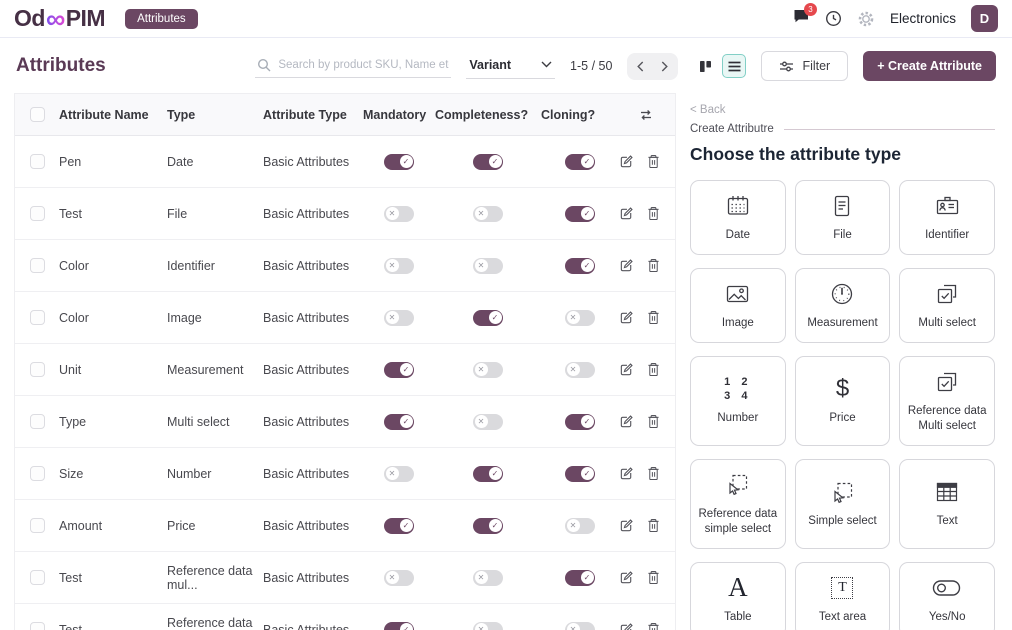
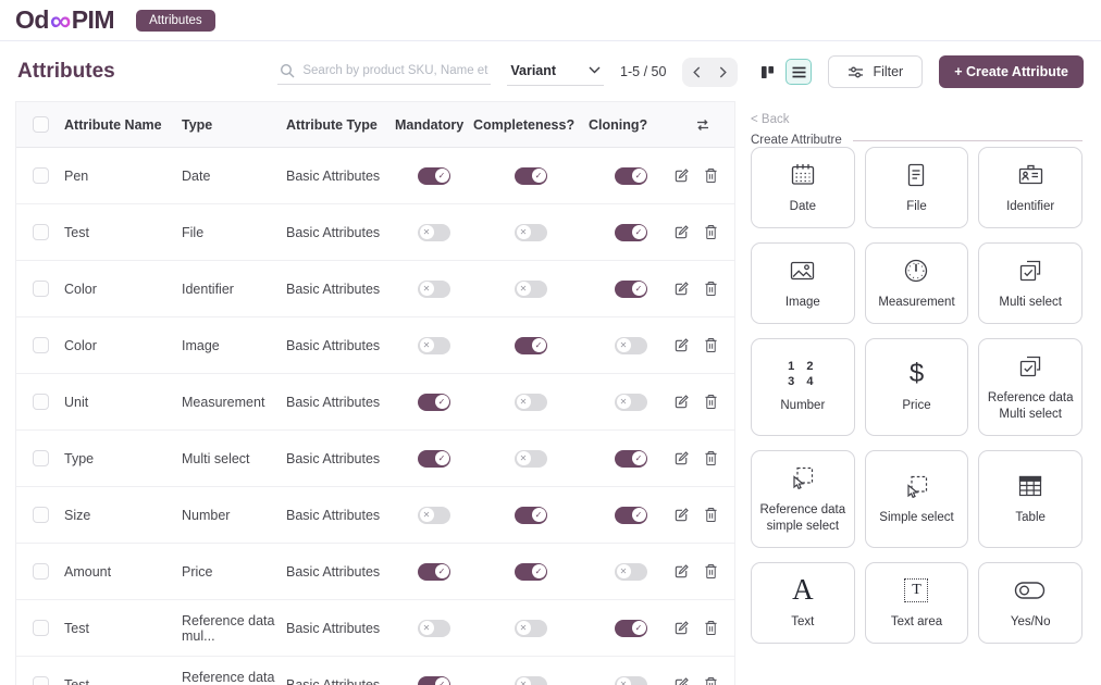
  Od
  ∞
  PIM
  Attributes
- 3
- Electronics
- D
  Attributes
  Search by product SKU, Name et
  Variant
  1-5 / 50
  Filter
  + Create Attribute
  Attribute Name
  Type
  Attribute Type
  Mandatory
  Completeness?
  Cloning?
  Pen
  Date
  Basic Attributes
  ✓
  ✓
  ✓
  Test
  File
  Basic Attributes
  ✕
  ✕
  ✓
  Color
  Identifier
  Basic Attributes
  ✕
  ✕
  ✓
  Color
  Image
  Basic Attributes
  ✕
  ✓
  ✕
  Unit
  Measurement
  Basic Attributes
  ✓
  ✕
  ✕
  Type
  Multi select
  Basic Attributes
  ✓
  ✕
  ✓
  Size
  Number
  Basic Attributes
  ✕
  ✓
  ✓
  Amount
  Price
  Basic Attributes
  ✓
  ✓
  ✕
  Test
  Reference data mul...
  Basic Attributes
  ✕
  ✕
  ✓
  Reference data
  < Back
  Create Attributre
- Choose the attribute type
  Date
  File
  Identifier
  Image
  Measurement
  Multi select
  1 2
  3 4
  Number
  $
  Price
  Reference data Multi select
  Reference data simple select
  Simple select
- Text
+ Table
  A
- Table
+ Text
  T
  Text area
  Yes/No
